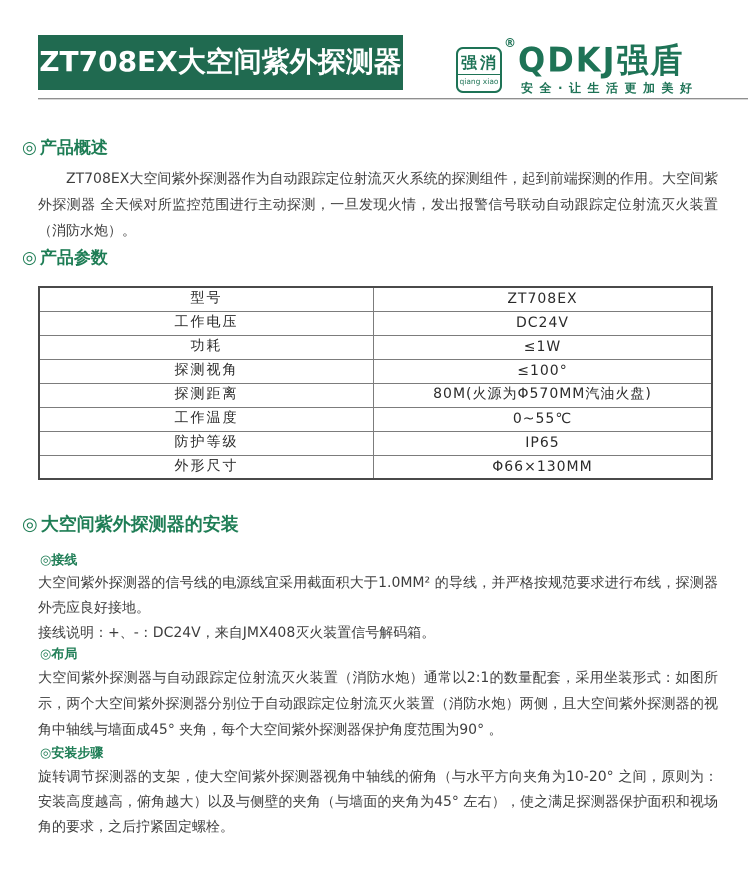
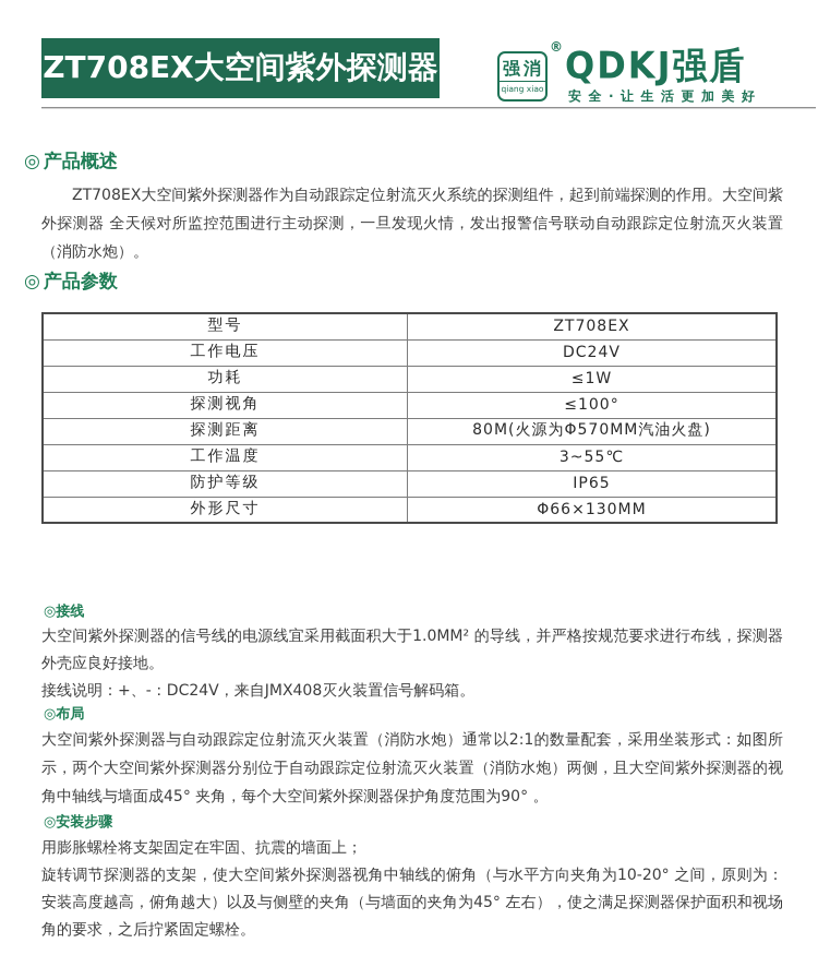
  ZT708EX大空间紫外探测器
  强消
  qiang xiao
  ®
  QDKJ强盾
  安全·让生活更加美好
  ◎ 产品概述
  ZT708EX大空间紫外探测器作为自动跟踪定位射流灭火系统的探测组件，起到前端探测的作用。大空间紫外探测器 全天候对所监控范围进行主动探测，一旦发现火情，发出报警信号联动自动跟踪定位射流灭火装置（消防水炮）。
  ◎ 产品参数
  型号	ZT708EX
  工作电压	DC24V
  功耗	≤1W
  探测视角	≤100°
  探测距离	80M(火源为Φ570MM汽油火盘)
- 工作温度	0~55℃
+ 工作温度	3~55℃
  防护等级	IP65
  外形尺寸	Φ66×130MM
- ◎ 大空间紫外探测器的安装
  ◎接线
  大空间紫外探测器的信号线的电源线宜采用截面积大于1.0MM² 的导线，并严格按规范要求进行布线，探测器外壳应良好接地。
  接线说明：+、-：DC24V，来自JMX408灭火装置信号解码箱。
  ◎布局
  大空间紫外探测器与自动跟踪定位射流灭火装置（消防水炮）通常以2:1的数量配套，采用坐装形式：如图所示，两个大空间紫外探测器分别位于自动跟踪定位射流灭火装置（消防水炮）两侧，且大空间紫外探测器的视角中轴线与墙面成45° 夹角，每个大空间紫外探测器保护角度范围为90° 。
  ◎安装步骤
+ 用膨胀螺栓将支架固定在牢固、抗震的墙面上；
  旋转调节探测器的支架，使大空间紫外探测器视角中轴线的俯角（与水平方向夹角为10-20° 之间，原则为：安装高度越高，俯角越大）以及与侧壁的夹角（与墙面的夹角为45° 左右），使之满足探测器保护面积和视场角的要求，之后拧紧固定螺栓。
